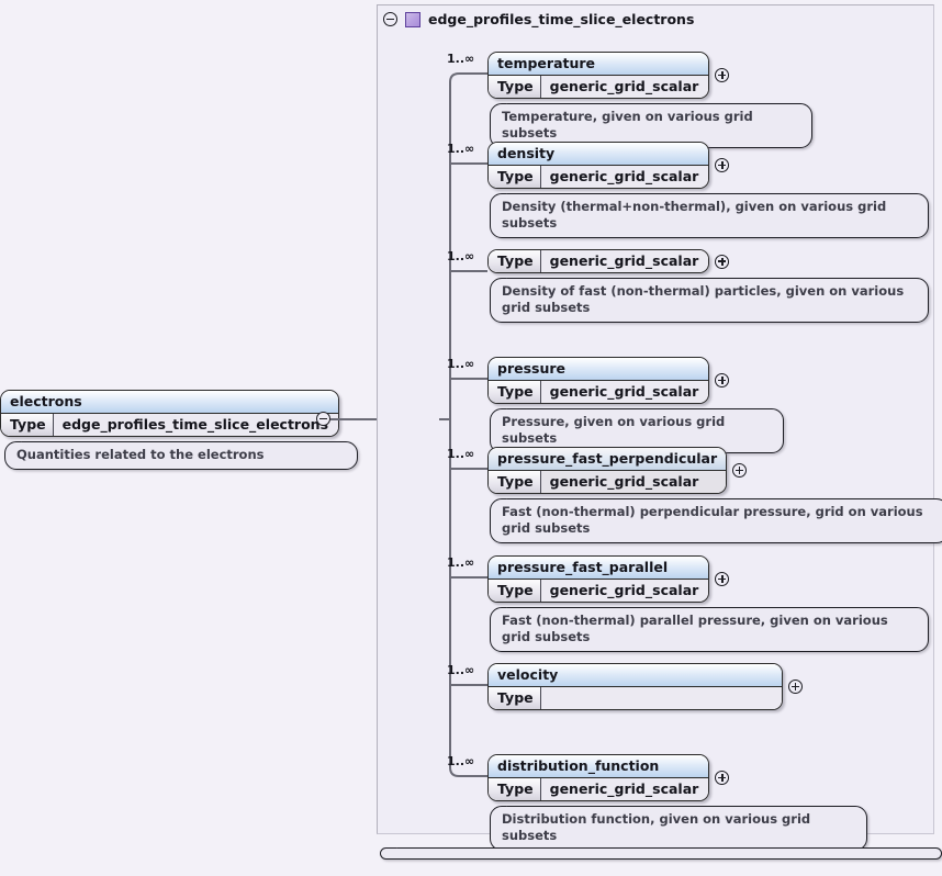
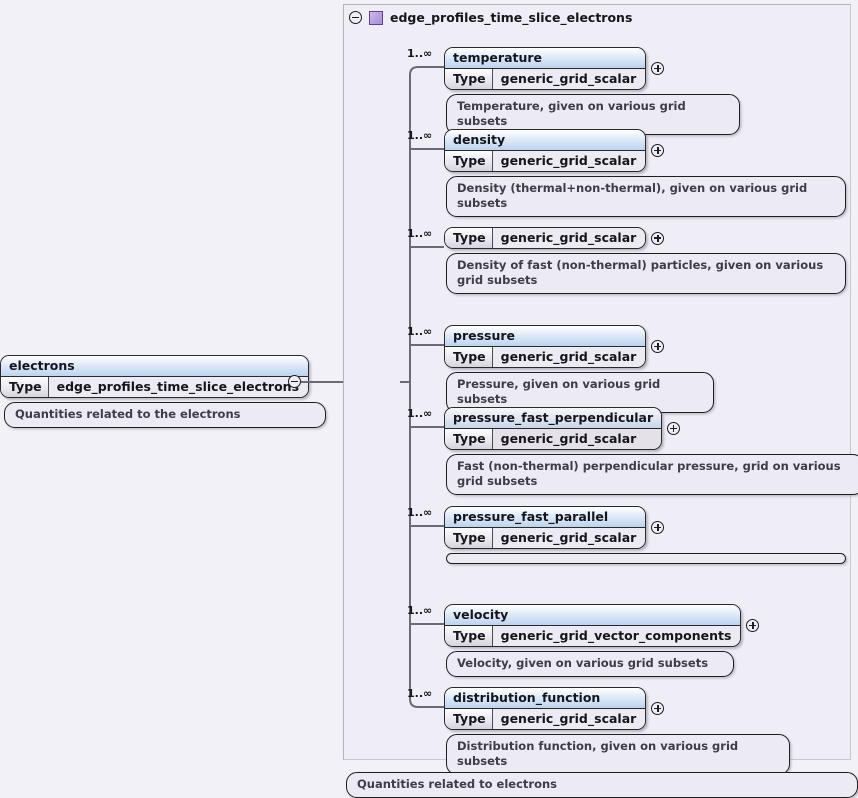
  electrons
  Type
  edge_profiles_time_slice_electron
  Quantities related to the electrons
  edge_profiles_time_slice_electrons
  1..∞
  temperature
  Type
  generic_grid_scalar
  Temperature, given on various grid subsets
  1..∞
  density
  Type
  generic_grid_scalar
  Density (thermal+non-thermal), given on various grid subsets
  1..∞
  Type
  generic_grid_scalar
  Density of fast (non-thermal) particles, given on various grid subsets
  1..∞
  pressure
  Type
  generic_grid_scalar
  Pressure, given on various grid subsets
  1..∞
  pressure_fast_perpendicular
  Type
  generic_grid_scalar
  Fast (non-thermal) perpendicular pressure, grid on various grid subsets
  1..∞
  pressure_fast_parallel
  Type
  generic_grid_scalar
- Fast (non-thermal) parallel pressure, given on various grid subsets
  1..∞
  velocity
  Type
+ generic_grid_vector_components
+ Velocity, given on various grid subsets
  1..∞
  distribution_function
  Type
  generic_grid_scalar
  Distribution function, given on various grid subsets
+ Quantities related to electrons
